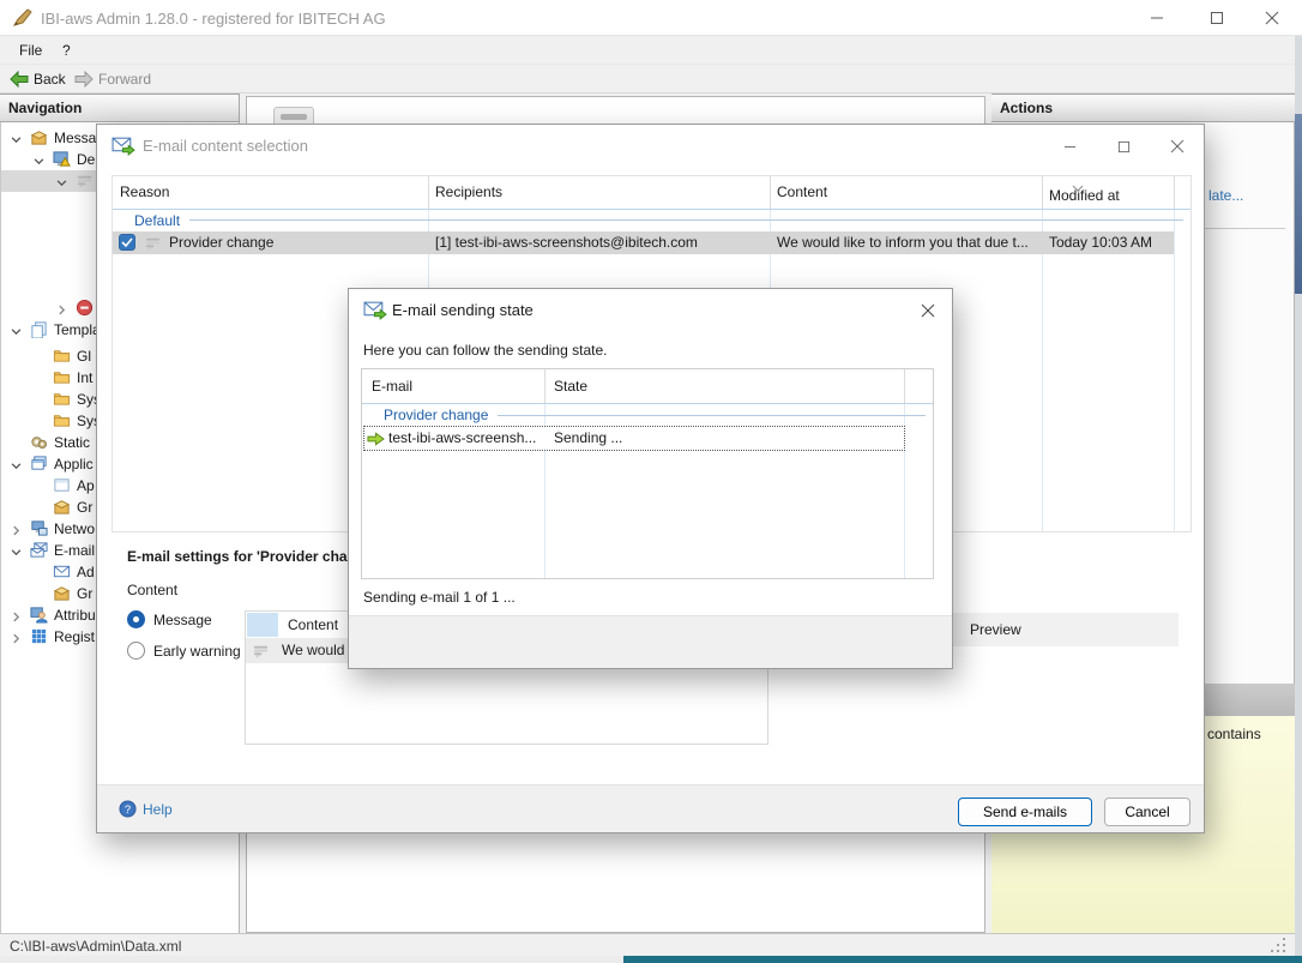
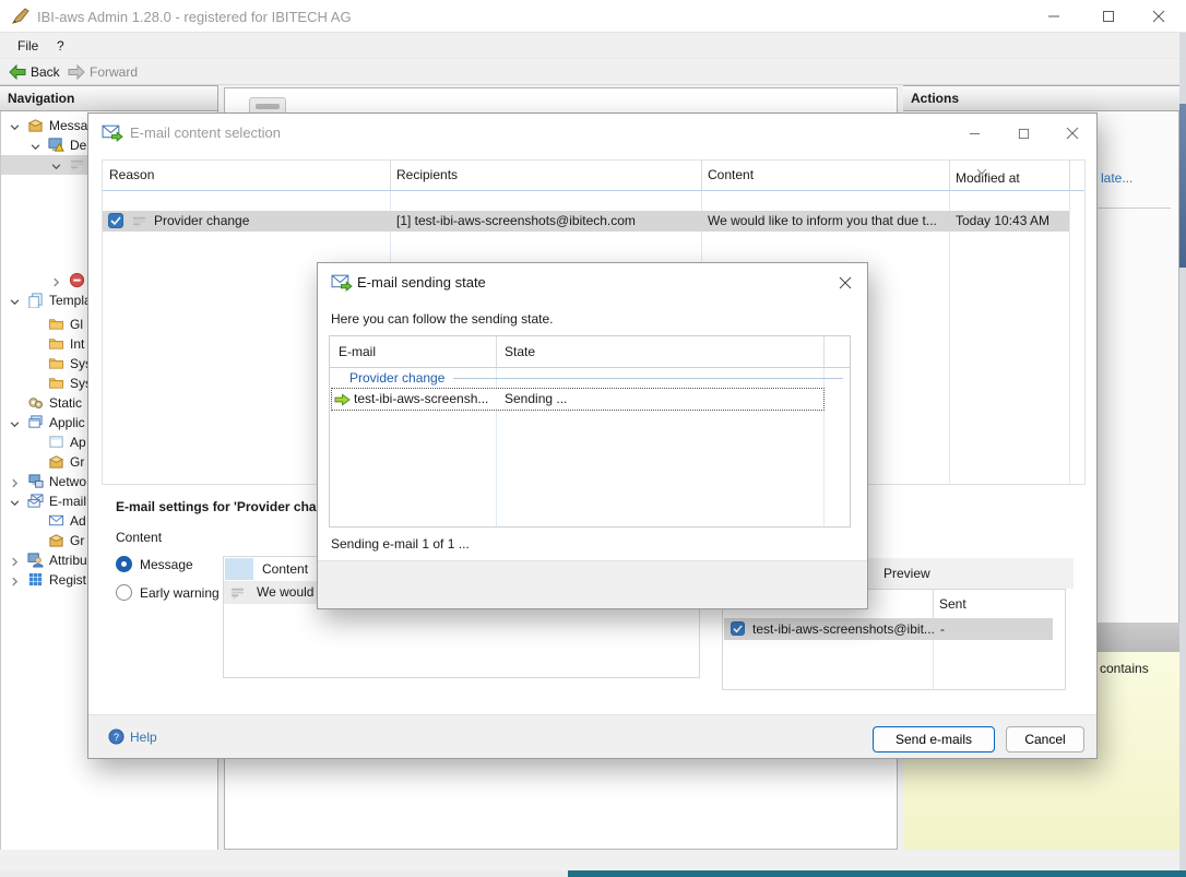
  IBI-aws Admin 1.28.0 - registered for IBITECH AG
  File
  ?
  Back
  Forward
  Navigation
  Messa
  De
  Templ
  Gl
  Int
  Static
  Applic
  Ap
  Gr
  Netwo
  E-mail
  Ad
  Gr
  Attribu
  Regist
  Actions
  late...
  contains
- C:\IBI-aws\Admin\Data.xml
  E-mail content selection
  Reason
  Recipients
  Content
  Modified at
- Default
  Provider change
  [1] test-ibi-aws-screenshots@ibitech.com
  We would like to inform you that due t...
- Today 10:03 AM
+ Today 10:43 AM
  E-mail settings for 'Provider cha
  Content
  Message
  Early warning
  Content
  We would
  Preview
+ Sent
+ test-ibi-aws-screenshots@ibit...
+ -
  ?
  Help
  Send e-mails
  Cancel
  E-mail sending state
  Here you can follow the sending state.
  E-mail
  State
  Provider change
  test-ibi-aws-screensh...
  Sending ...
  Sending e-mail 1 of 1 ...
